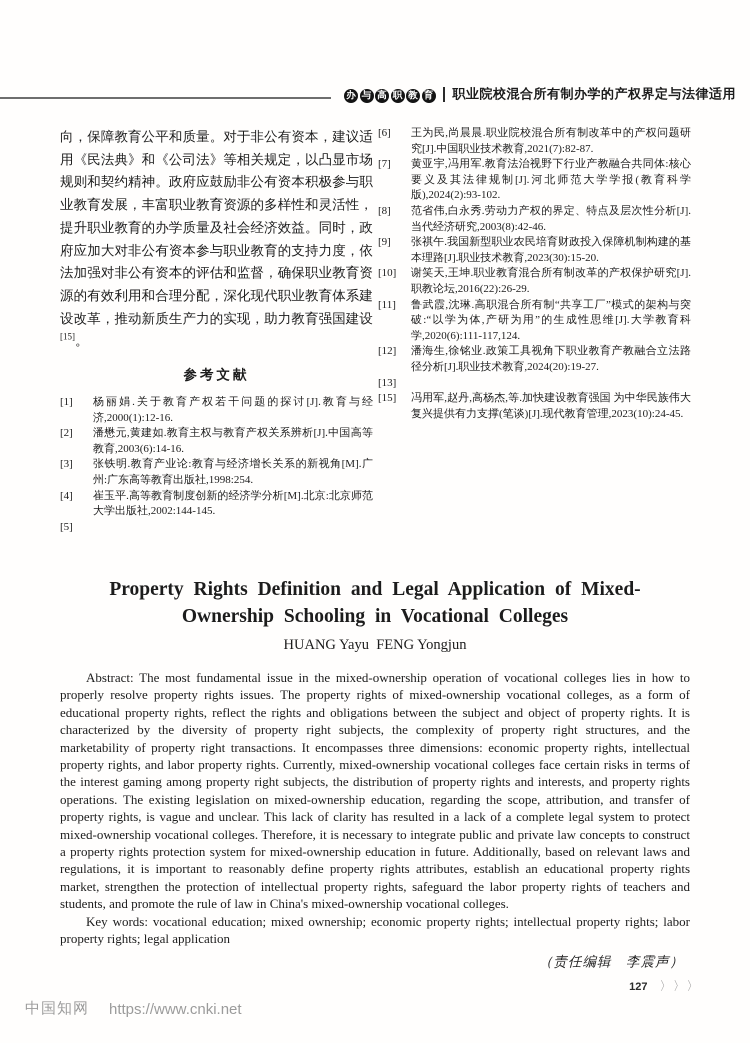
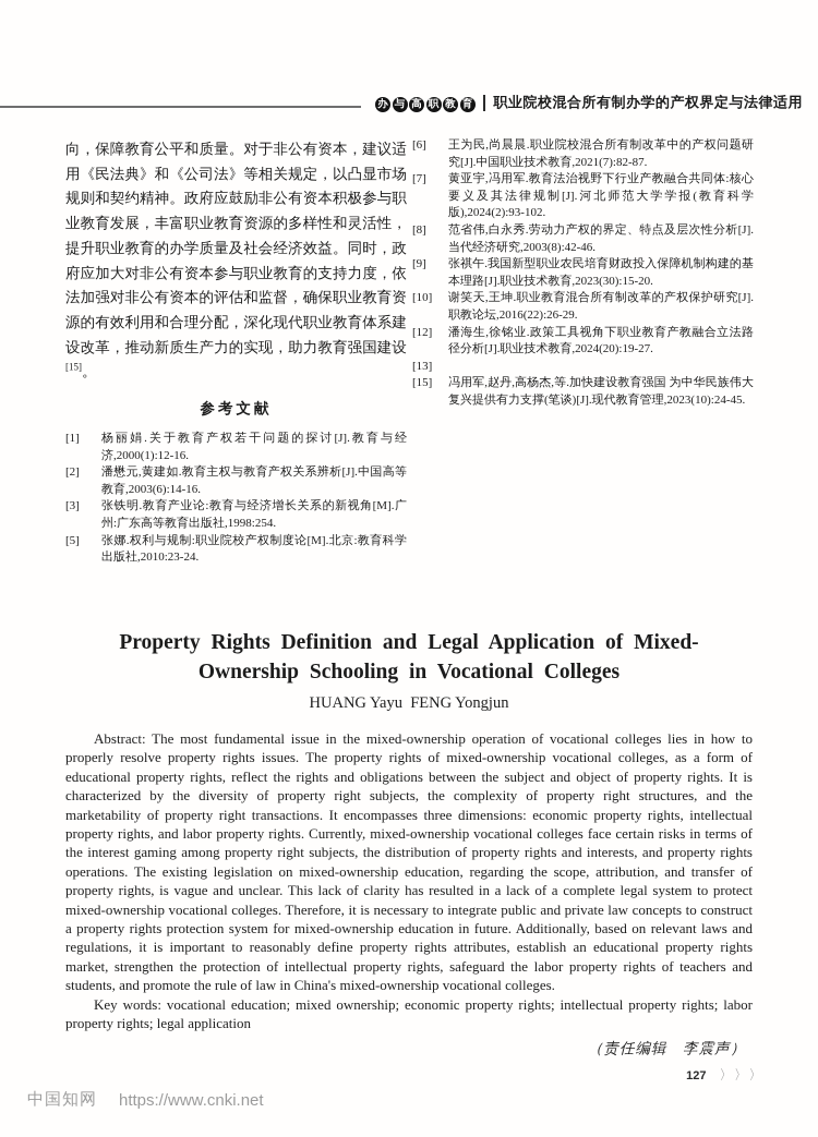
  办 与 高 职 教 育
  职业院校混合所有制办学的产权界定与法律适用
  向，保障教育公平和质量。对于非公有资本，建议适用《民法典》和《公司法》等相关规定，以凸显市场规则和契约精神。政府应鼓励非公有资本积极参与职业教育发展，丰富职业教育资源的多样性和灵活性，提升职业教育的办学质量及社会经济效益。同时，政府应加大对非公有资本参与职业教育的支持力度，依法加强对非公有资本的评估和监督，确保职业教育资源的有效利用和合理分配，深化现代职业教育体系建设改革，推动新质生产力的实现，助力教育强国建设[15]。
  参考文献
  [1]
  杨丽娟.关于教育产权若干问题的探讨[J].教育与经济,2000(1):12-16.
  [2]
  潘懋元,黄建如.教育主权与教育产权关系辨析[J].中国高等教育,2003(6):14-16.
  [3]
  张铁明.教育产业论:教育与经济增长关系的新视角[M].广州:广东高等教育出版社,1998:254.
- [4]
- 崔玉平.高等教育制度创新的经济学分析[M].北京:北京师范大学出版社,2002:144-145.
  [5]
+ 张娜.权利与规制:职业院校产权制度论[M].北京:教育科学出版社,2010:23-24.
  [6]
  王为民,尚晨晨.职业院校混合所有制改革中的产权问题研究[J].中国职业技术教育,2021(7):82-87.
  [7]
  黄亚宇,冯用军.教育法治视野下行业产教融合共同体:核心要义及其法律规制[J].河北师范大学学报(教育科学版),2024(2):93-102.
  [8]
  范省伟,白永秀.劳动力产权的界定、特点及层次性分析[J].当代经济研究,2003(8):42-46.
  [9]
  张祺午.我国新型职业农民培育财政投入保障机制构建的基本理路[J].职业技术教育,2023(30):15-20.
  [10]
  谢笑天,王坤.职业教育混合所有制改革的产权保护研究[J].职教论坛,2016(22):26-29.
- [11]
- 鲁武霞,沈琳.高职混合所有制“共享工厂”模式的架构与突破:“以学为体,产研为用”的生成性思维[J].大学教育科学,2020(6):111-117,124.
  [12]
  潘海生,徐铭业.政策工具视角下职业教育产教融合立法路径分析[J].职业技术教育,2024(20):19-27.
  [13]
  [15]
  冯用军,赵丹,高杨杰,等.加快建设教育强国 为中华民族伟大复兴提供有力支撑(笔谈)[J].现代教育管理,2023(10):24-45.
  Property Rights Definition and Legal Application of Mixed-
  Ownership Schooling in Vocational Colleges
  HUANG Yayu FENG Yongjun
  Abstract: The most fundamental issue in the mixed-ownership operation of vocational colleges lies in how to properly resolve property rights issues. The property rights of mixed-ownership vocational colleges, as a form of educational property rights, reflect the rights and obligations between the subject and object of property rights. It is characterized by the diversity of property right subjects, the complexity of property right structures, and the marketability of property right transactions. It encompasses three dimensions: economic property rights, intellectual property rights, and labor property rights. Currently, mixed-ownership vocational colleges face certain risks in terms of the interest gaming among property right subjects, the distribution of property rights and interests, and property rights operations. The existing legislation on mixed-ownership education, regarding the scope, attribution, and transfer of property rights, is vague and unclear. This lack of clarity has resulted in a lack of a complete legal system to protect mixed-ownership vocational colleges. Therefore, it is necessary to integrate public and private law concepts to construct a property rights protection system for mixed-ownership education in future. Additionally, based on relevant laws and regulations, it is important to reasonably define property rights attributes, establish an educational property rights market, strengthen the protection of intellectual property rights, safeguard the labor property rights of teachers and students, and promote the rule of law in China's mixed-ownership vocational colleges.
  Key words: vocational education; mixed ownership; economic property rights; intellectual property rights; labor property rights; legal application
  （责任编辑 李震声）
  127
  〉〉〉
  中国知网
  https://www.cnki.net
